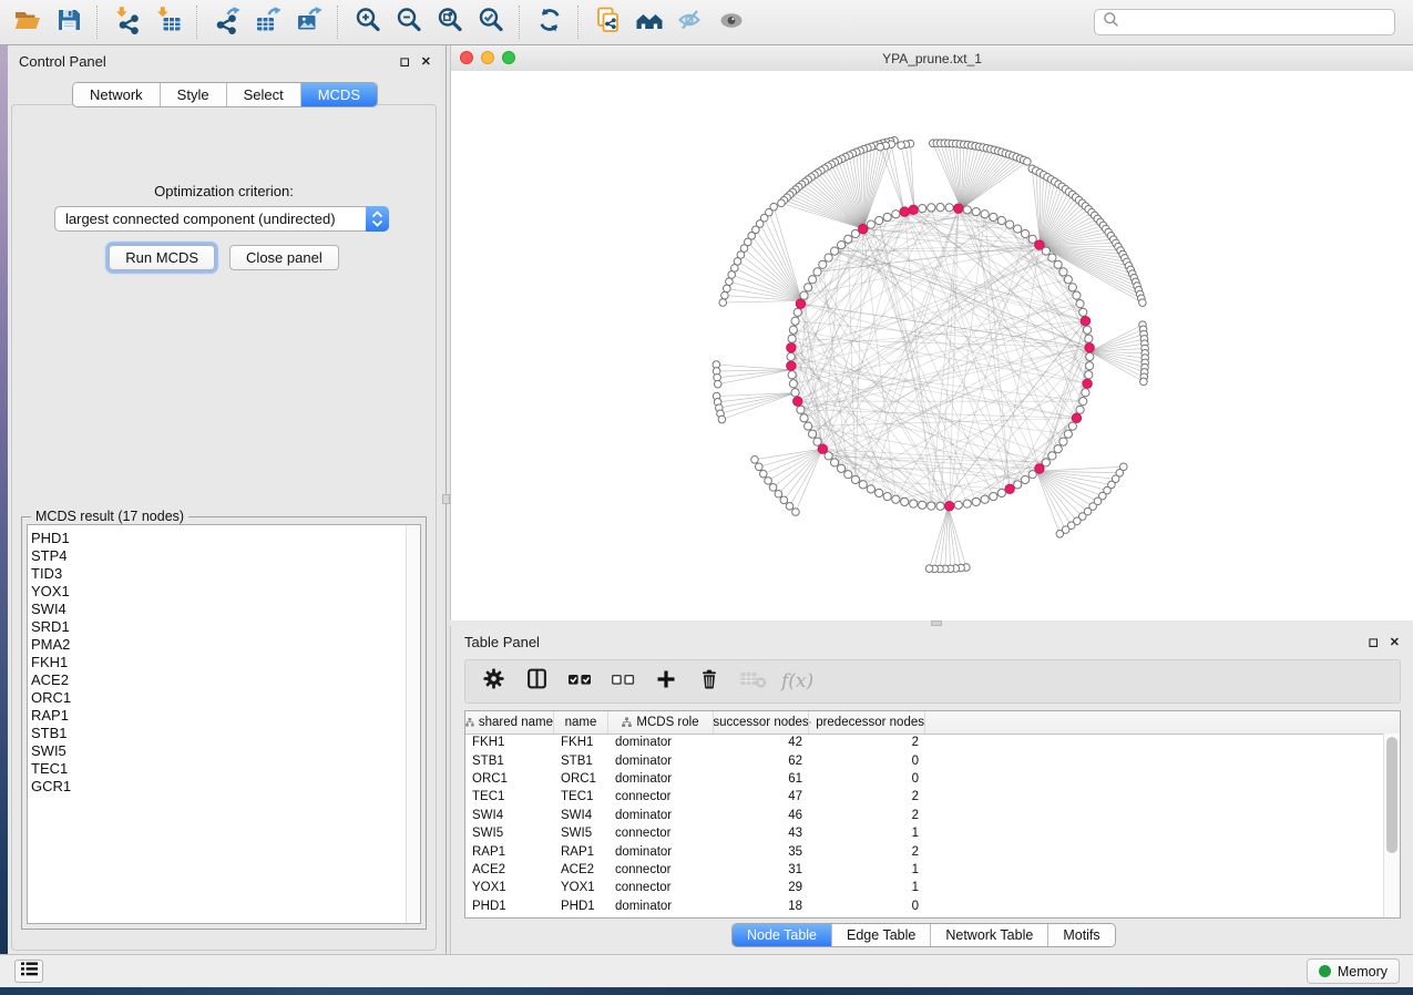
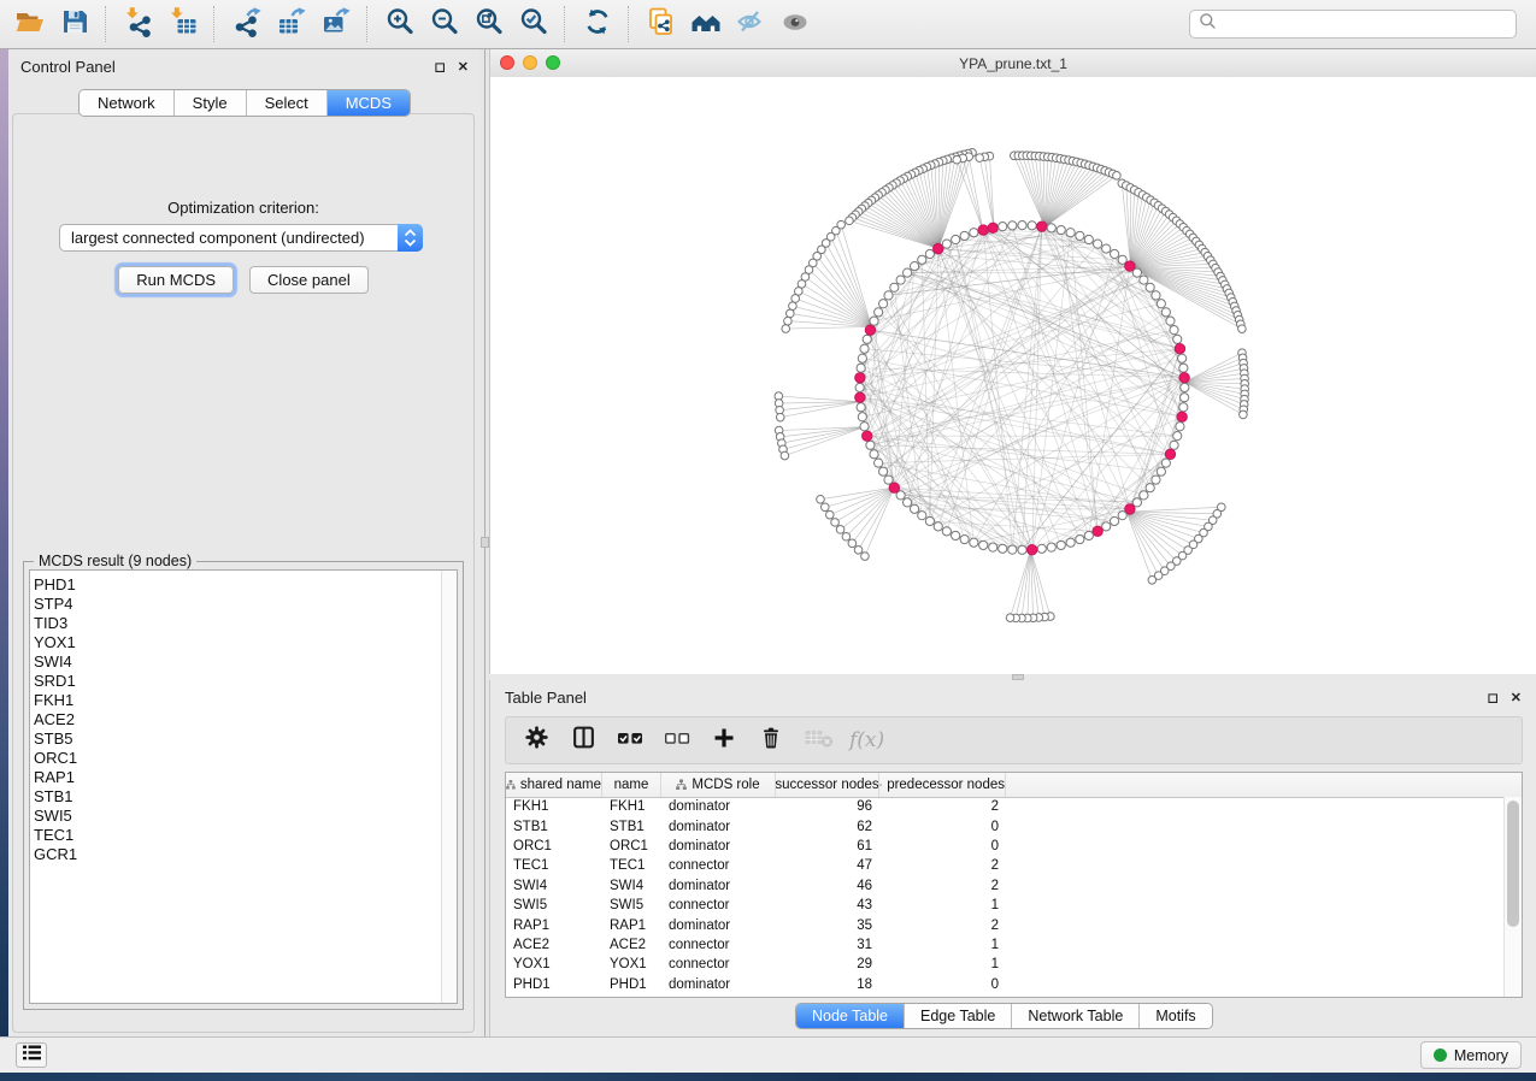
  Control Panel
  ◻
  ✕
  Network
  Style
  Select
  MCDS
  Optimization criterion:
  largest connected component (undirected)
  Run MCDS
  Close panel
- MCDS result (17 nodes)
+ MCDS result (9 nodes)
  PHD1
  STP4
  TID3
  YOX1
  SWI4
  SRD1
- PMA2
  FKH1
  ACE2
+ STB5
  ORC1
  RAP1
  STB1
  SWI5
  TEC1
  GCR1
  YPA_prune.txt_1
  Table Panel
  ◻
  ✕
  f(x)
  shared name
  name
  MCDS role
  successor nodes
  predecessor nodes
  FKH1
  FKH1
  dominator
- 42
+ 96
  2
  STB1
  STB1
  dominator
  62
  0
  ORC1
  ORC1
  dominator
  61
  0
  TEC1
  TEC1
  connector
  47
  2
  SWI4
  SWI4
  dominator
  46
  2
  SWI5
  SWI5
  connector
  43
  1
  RAP1
  RAP1
  dominator
  35
  2
  ACE2
  ACE2
  connector
  31
  1
  YOX1
  YOX1
  connector
  29
  1
  PHD1
  PHD1
  dominator
  18
  0
  Node Table
  Edge Table
  Network Table
  Motifs
  Memory
